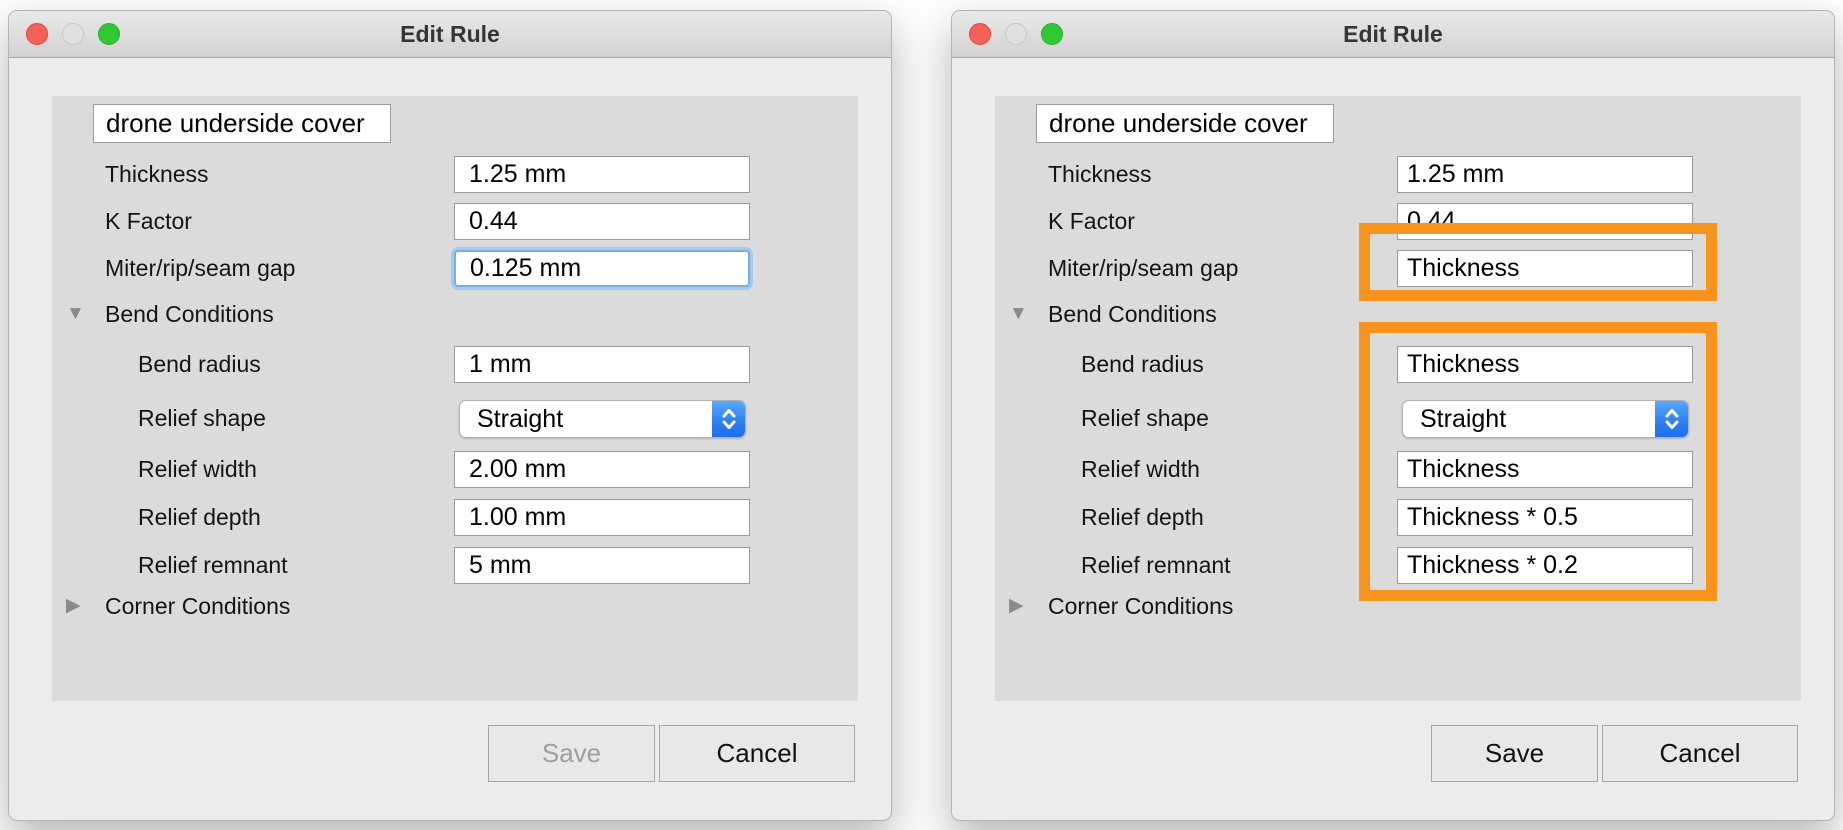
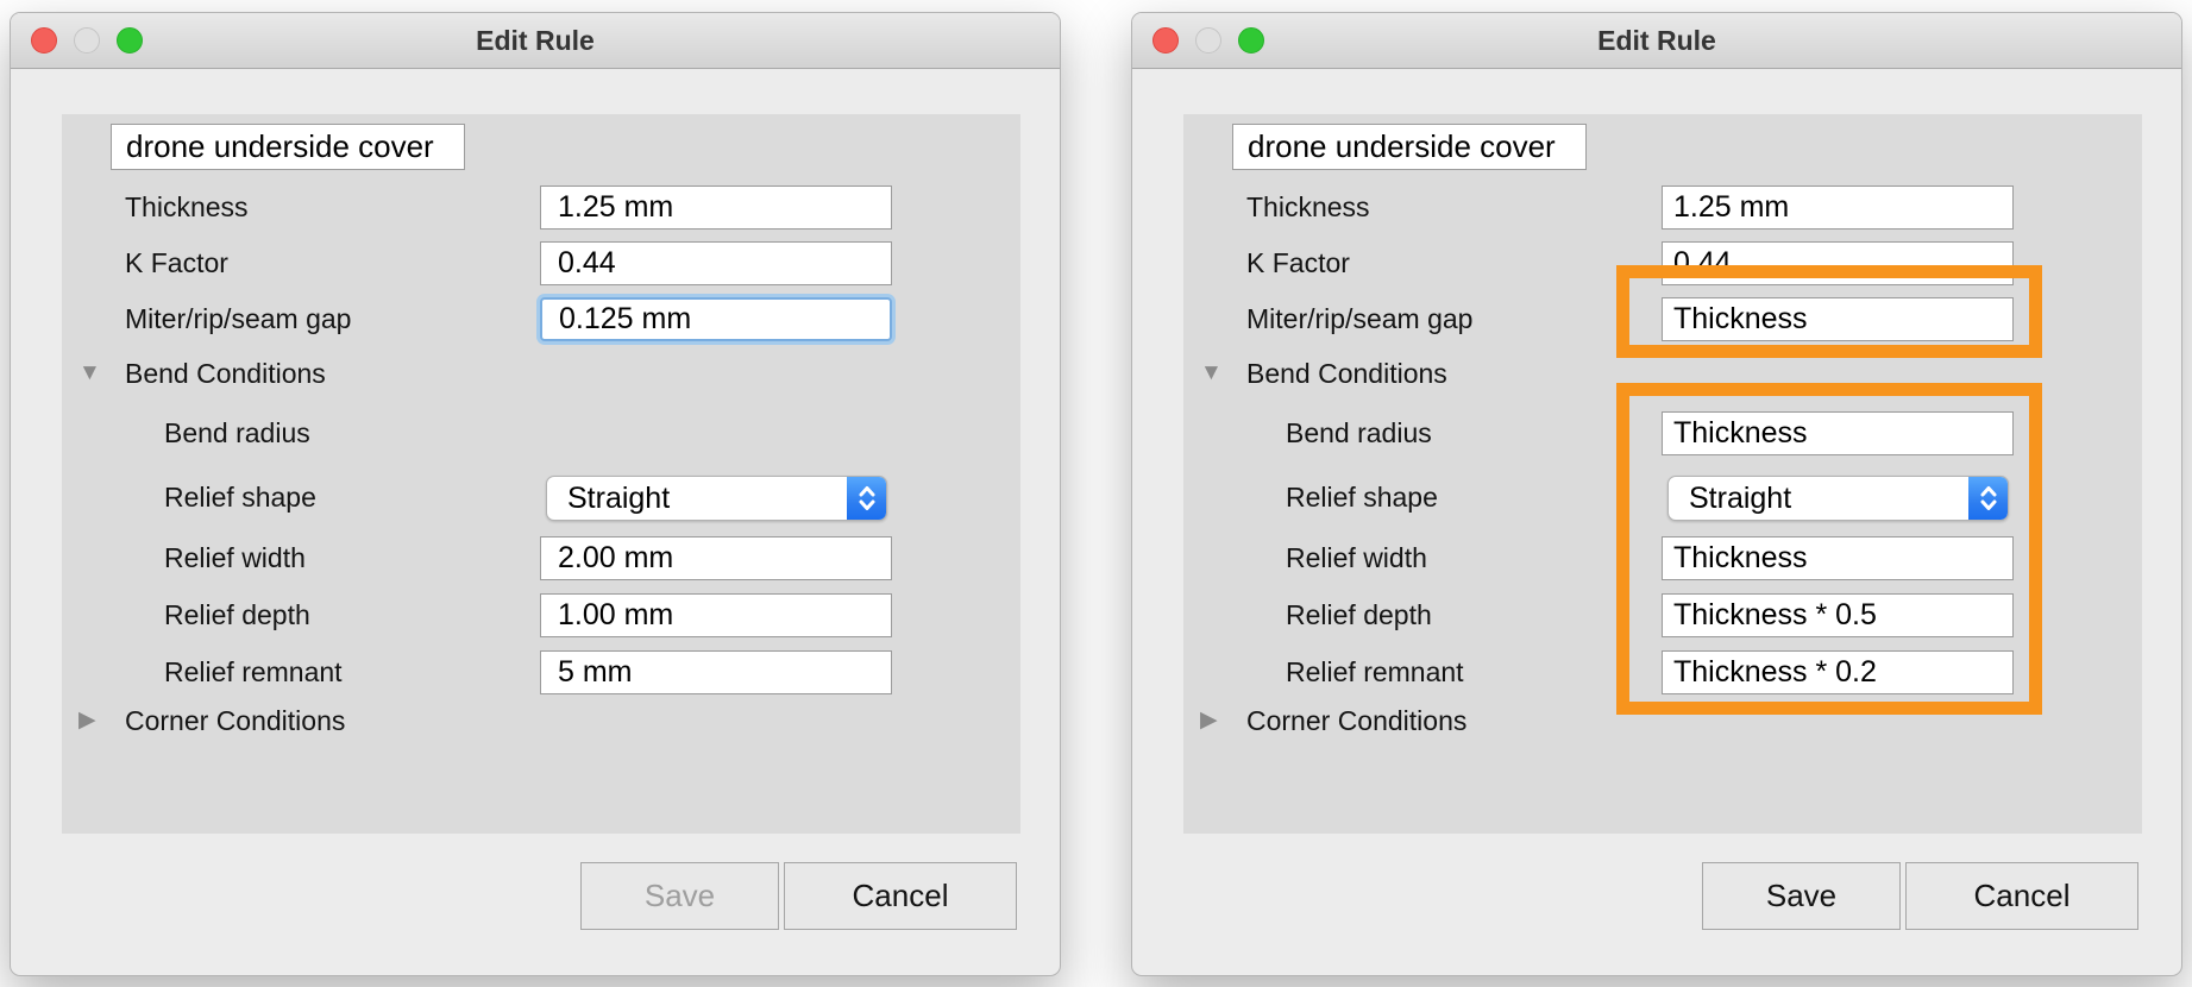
  Edit Rule
  drone underside cover
  Thickness
  1.25 mm
  K Factor
  0.44
  Miter/rip/seam gap
  0.125 mm
  ▼ Bend Conditions
  Bend radius
- 1 mm
  Relief shape
  Straight
  Relief width
  2.00 mm
  Relief depth
  1.00 mm
  Relief remnant
  5 mm
  ▶ Corner Conditions
  Save
  Cancel
  Edit Rule
  drone underside cover
  Thickness
  1.25 mm
  K Factor
  0.44
  Miter/rip/seam gap
  Thickness
  ▼ Bend Conditions
  Bend radius
  Thickness
  Relief shape
  Straight
  Relief width
  Thickness
  Relief depth
  Thickness * 0.5
  Relief remnant
  Thickness * 0.2
  ▶ Corner Conditions
  Save
  Cancel
